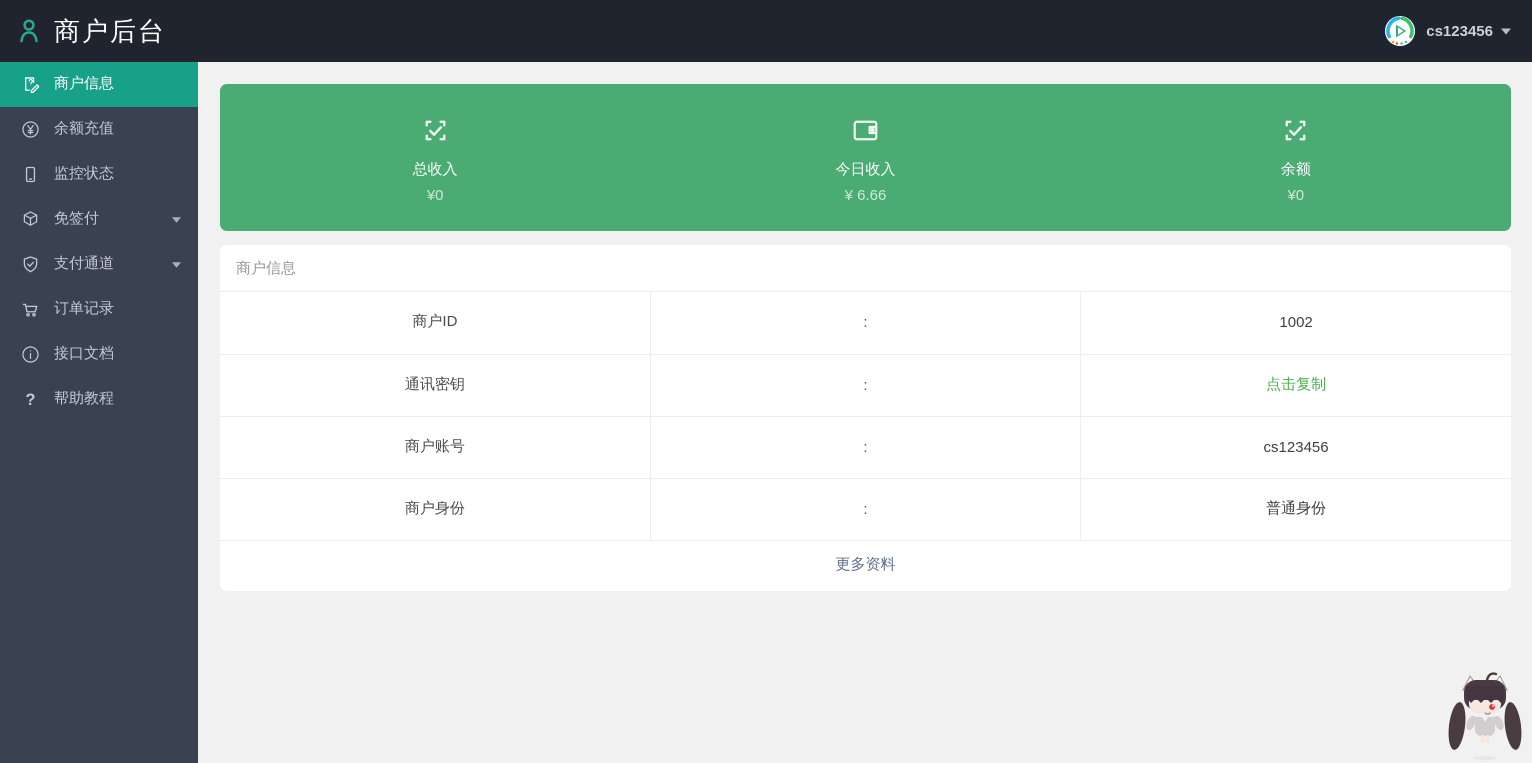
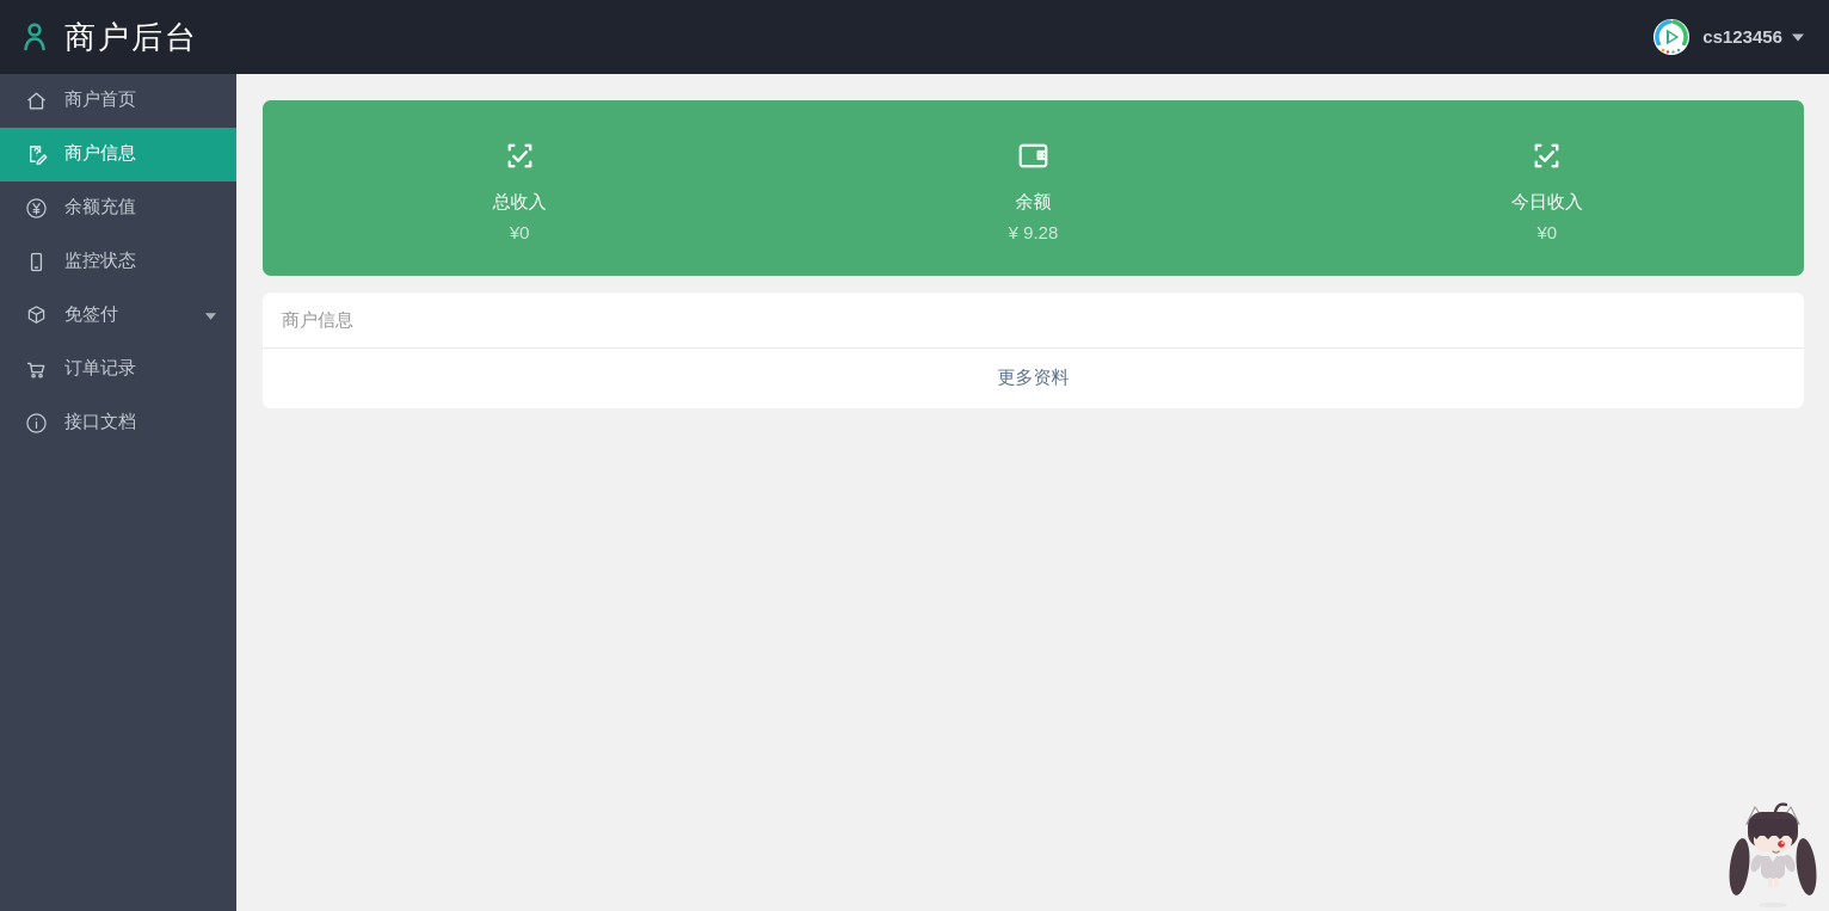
  商户后台
  cs123456
+ 商户首页
  商户信息
  余额充值
  监控状态
  免签付
- 支付通道
  订单记录
  接口文档
- ?
- 帮助教程
  总收入
  ¥0
- 今日收入
+ 余额
- ¥ 6.66
+ ¥ 9.28
- 余额
+ 今日收入
  ¥0
  商户信息
- 商户ID	:	1002
- 通讯密钥	:	点击复制
- 商户账号	:	cs123456
- 商户身份	:	普通身份
  更多资料
